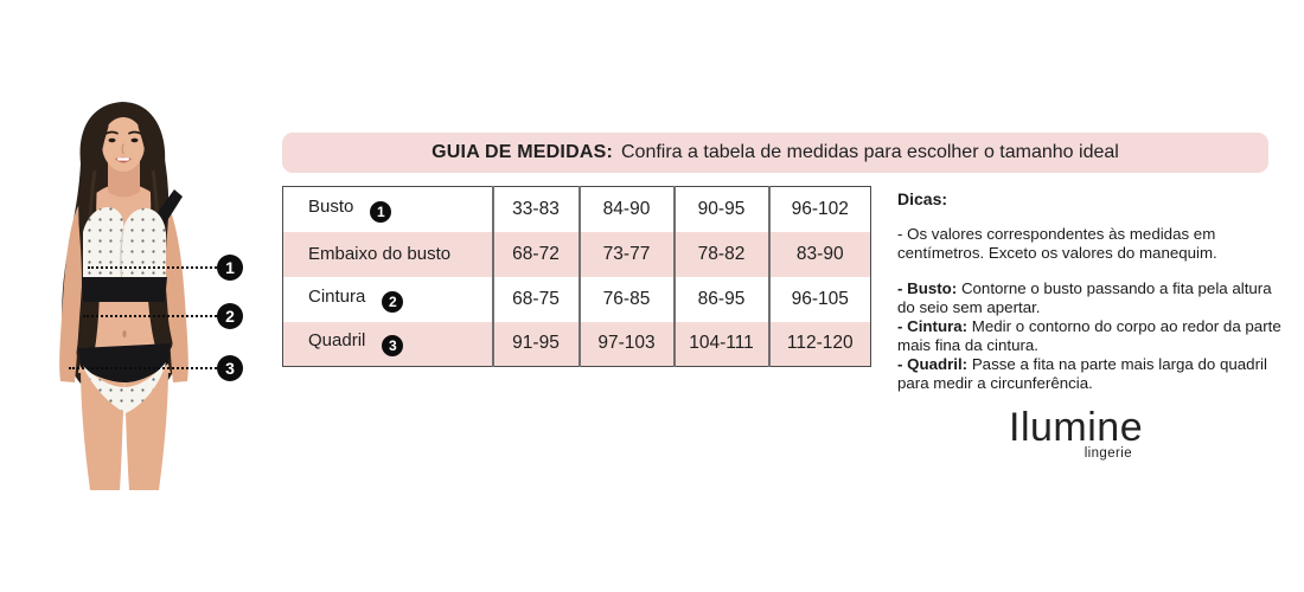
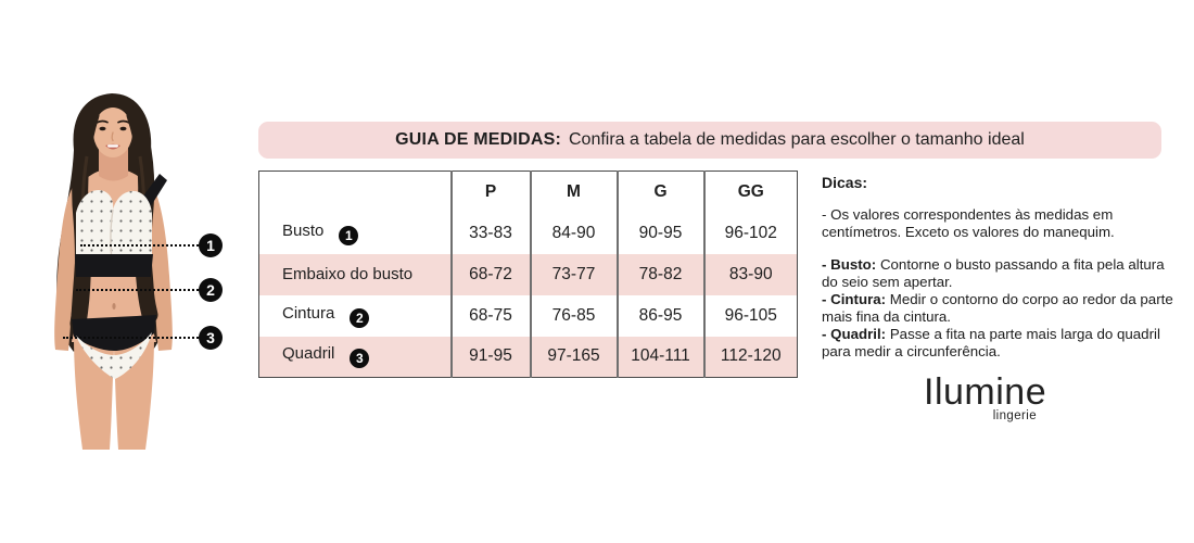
  1
  2
  3
  GUIA DE MEDIDAS:
  Confira a tabela de medidas para escolher o tamanho ideal
+ 	P	M	G	GG
  Busto 1	33-83	84-90	90-95	96-102
  Embaixo do busto	68-72	73-77	78-82	83-90
  Cintura 2	68-75	76-85	86-95	96-105
- Quadril 3	91-95	97-103	104-111	112-120
+ Quadril 3	91-95	97-165	104-111	112-120
  Dicas:
  - Os valores correspondentes às medidas em centímetros. Exceto os valores do manequim.
  - Busto: Contorne o busto passando a fita pela altura do seio sem apertar.
  - Cintura: Medir o contorno do corpo ao redor da parte mais fina da cintura.
  - Quadril: Passe a fita na parte mais larga do quadril para medir a circunferência.
  Ilumine
  lingerie
